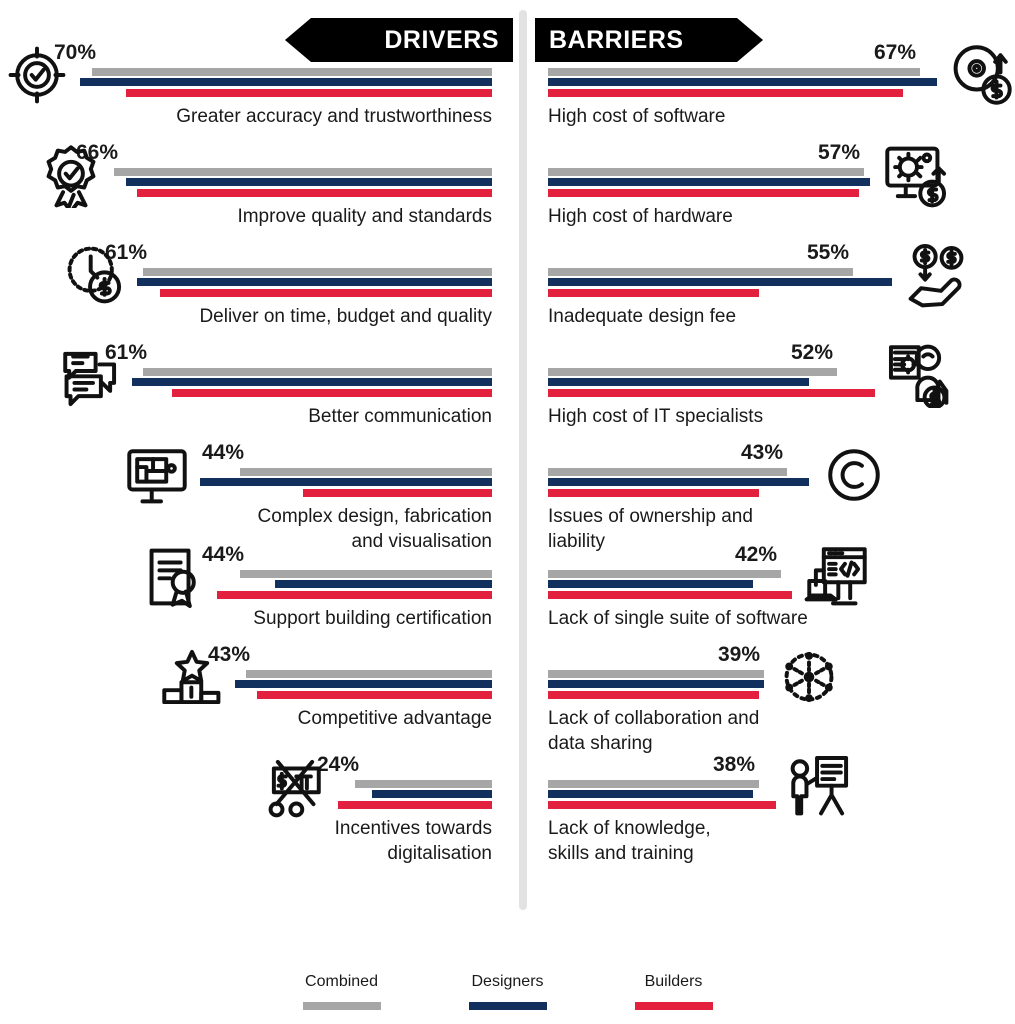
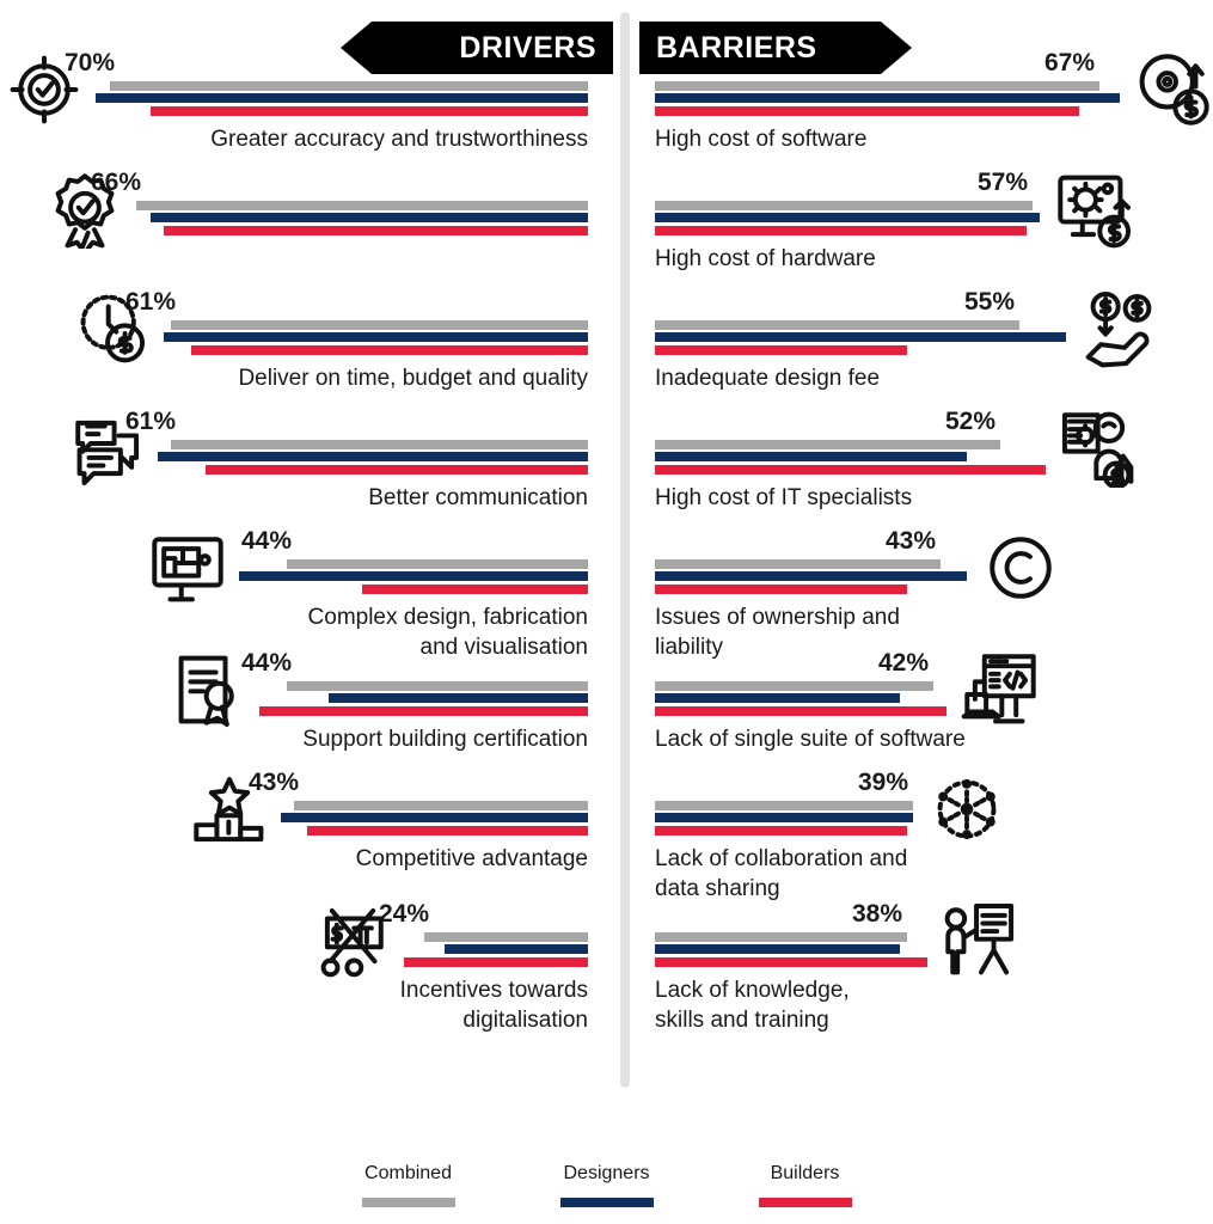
  DRIVERS
  BARRIERS
  70%
  Greater accuracy and trustworthiness
- Improve quality and standards
  61%
  Deliver on time, budget and quality
  61%
  Better communication
  44%
  Complex design, fabrication
  and visualisation
  44%
  Support building certification
  43%
  Competitive advantage
  24%
  Incentives towards
  digitalisation
  67%
  High cost of software
  57%
  High cost of hardware
  55%
  Inadequate design fee
  52%
  High cost of IT specialists
  43%
  Issues of ownership and
  liability
  42%
  Lack of single suite of software
  39%
  Lack of collaboration and
  data sharing
  38%
  Lack of knowledge,
  skills and training
  Combined
  Designers
  Builders
